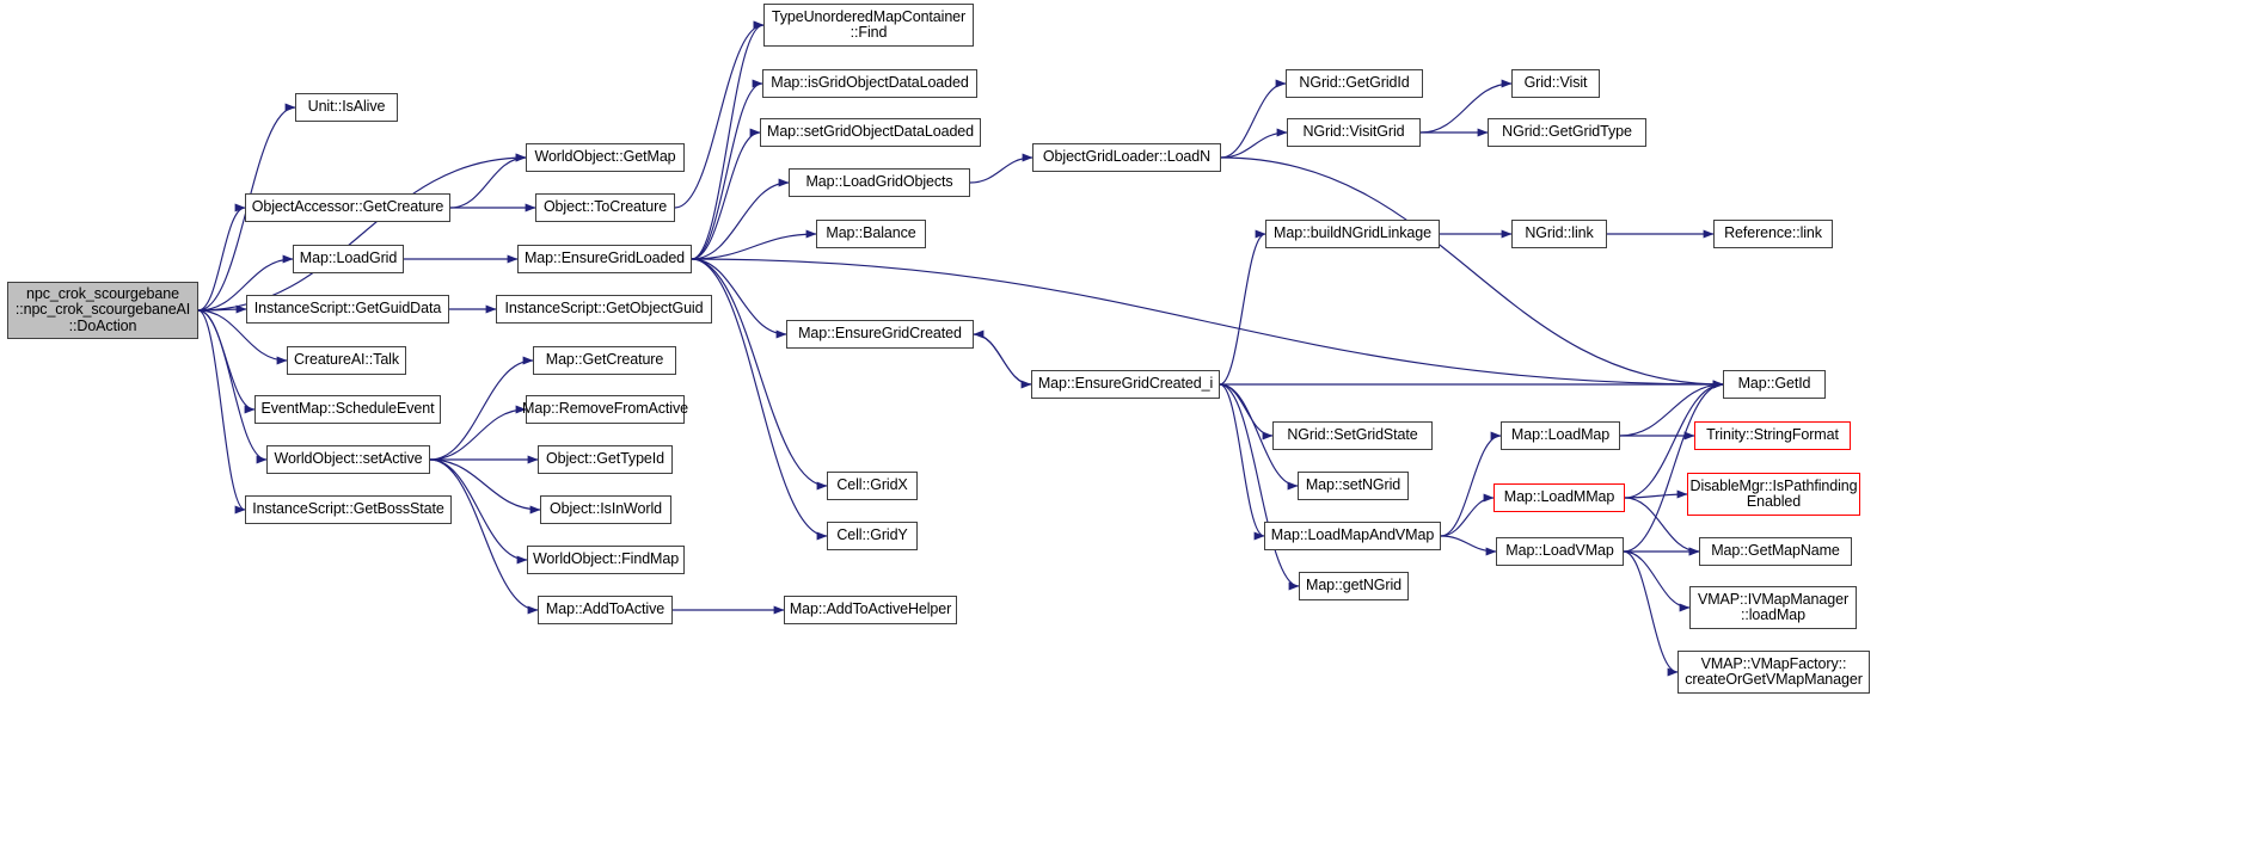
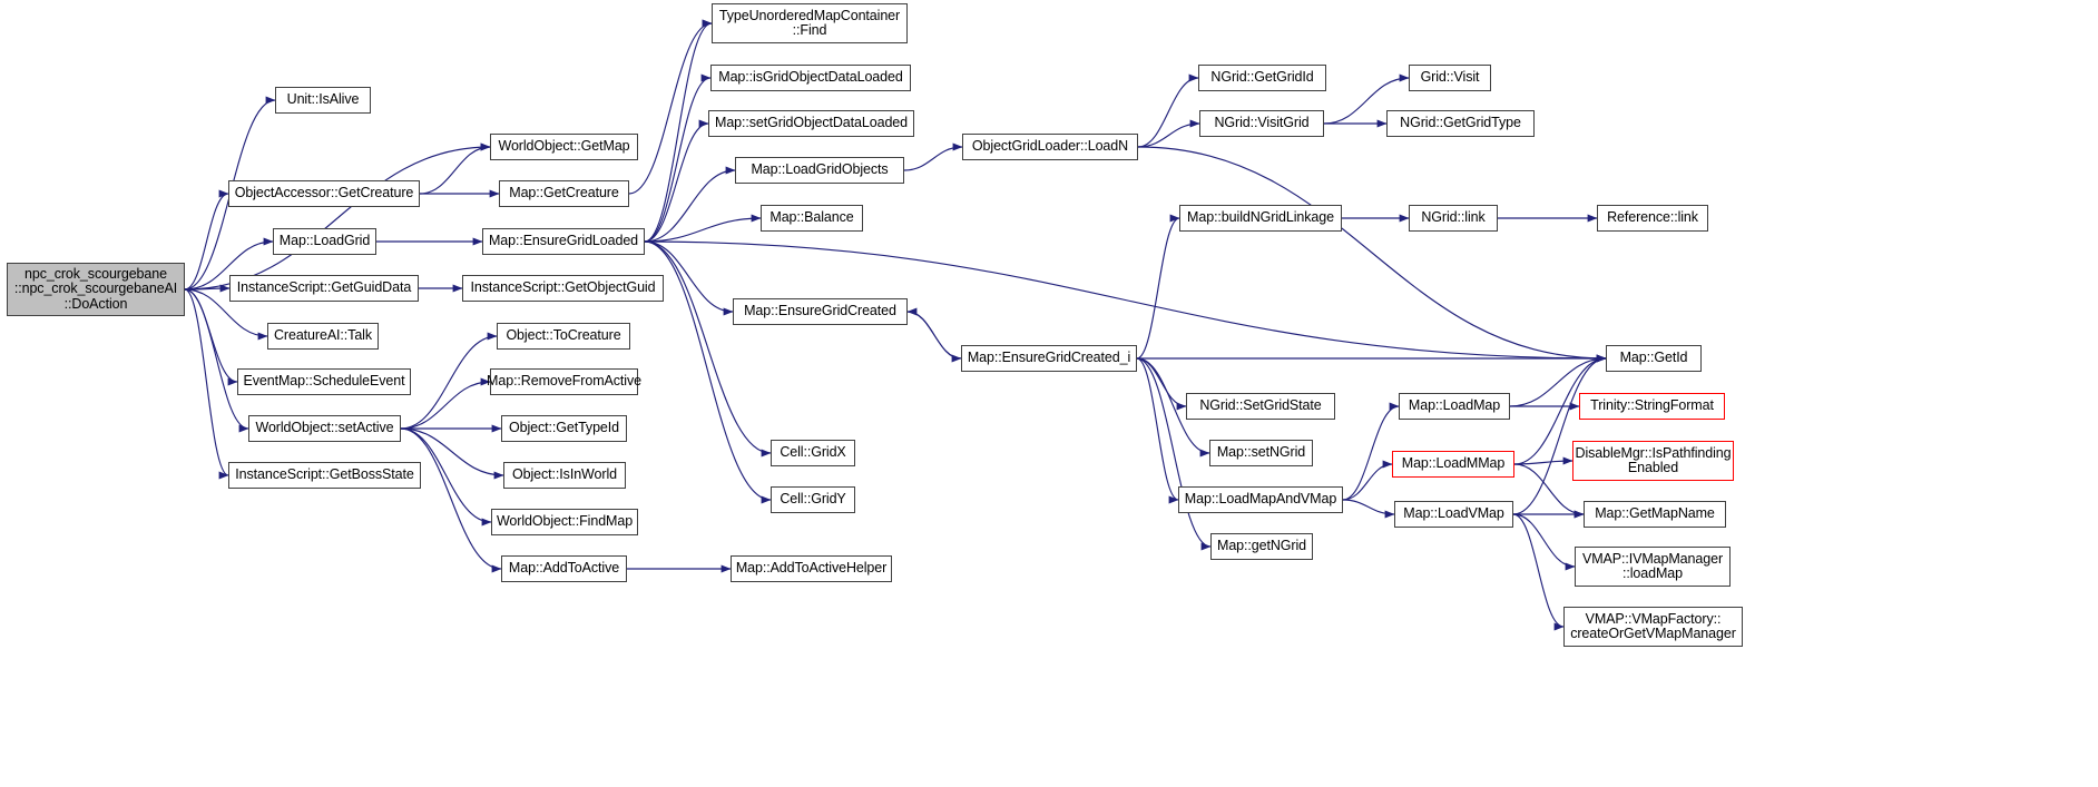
  npc_crok_scourgebane
  ::npc_crok_scourgebaneAI
  ::DoAction
  Unit::IsAlive
  WorldObject::GetMap
  ObjectAccessor::GetCreature
- Object::ToCreature
+ Map::GetCreature
  Map::LoadGrid
  Map::EnsureGridLoaded
  InstanceScript::GetGuidData
  InstanceScript::GetObjectGuid
  CreatureAI::Talk
  EventMap::ScheduleEvent
  WorldObject::setActive
  InstanceScript::GetBossState
- Map::GetCreature
+ Object::ToCreature
  Map::RemoveFromActive
  Object::GetTypeId
  Object::IsInWorld
  WorldObject::FindMap
  Map::AddToActive
  Map::AddToActiveHelper
  TypeUnorderedMapContainer
  ::Find
  Map::isGridObjectDataLoaded
  Map::setGridObjectDataLoaded
  Map::LoadGridObjects
  Map::Balance
  Map::EnsureGridCreated
  Cell::GridX
  Cell::GridY
  ObjectGridLoader::LoadN
  Map::buildNGridLinkage
  Map::EnsureGridCreated_i
  NGrid::SetGridState
  Map::setNGrid
  Map::LoadMapAndVMap
  Map::getNGrid
  NGrid::GetGridId
  NGrid::VisitGrid
  Grid::Visit
  NGrid::GetGridType
  NGrid::link
  Reference::link
  Map::GetId
  Map::LoadMap
  Trinity::StringFormat
  Map::LoadMMap
  DisableMgr::IsPathfinding
  Enabled
  Map::LoadVMap
  Map::GetMapName
  VMAP::IVMapManager
  ::loadMap
  VMAP::VMapFactory::
  createOrGetVMapManager
